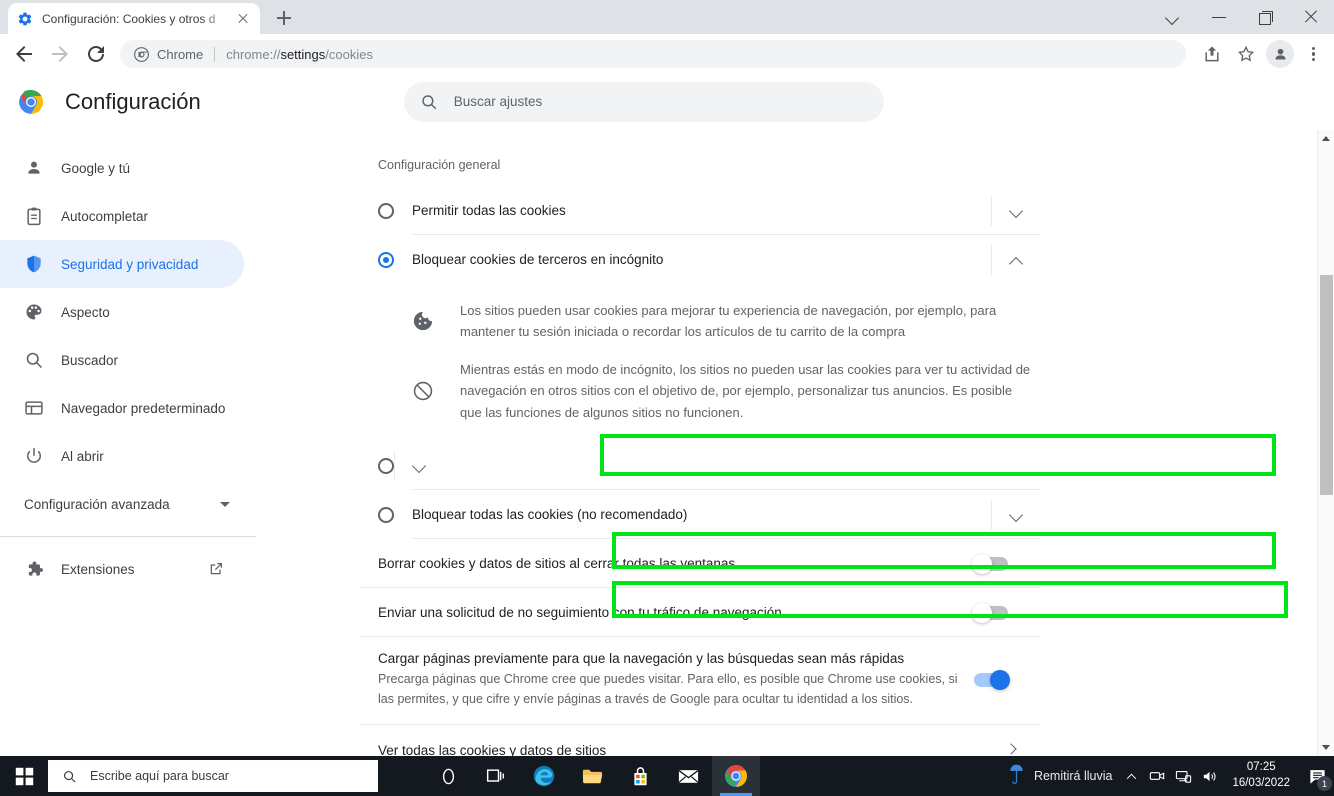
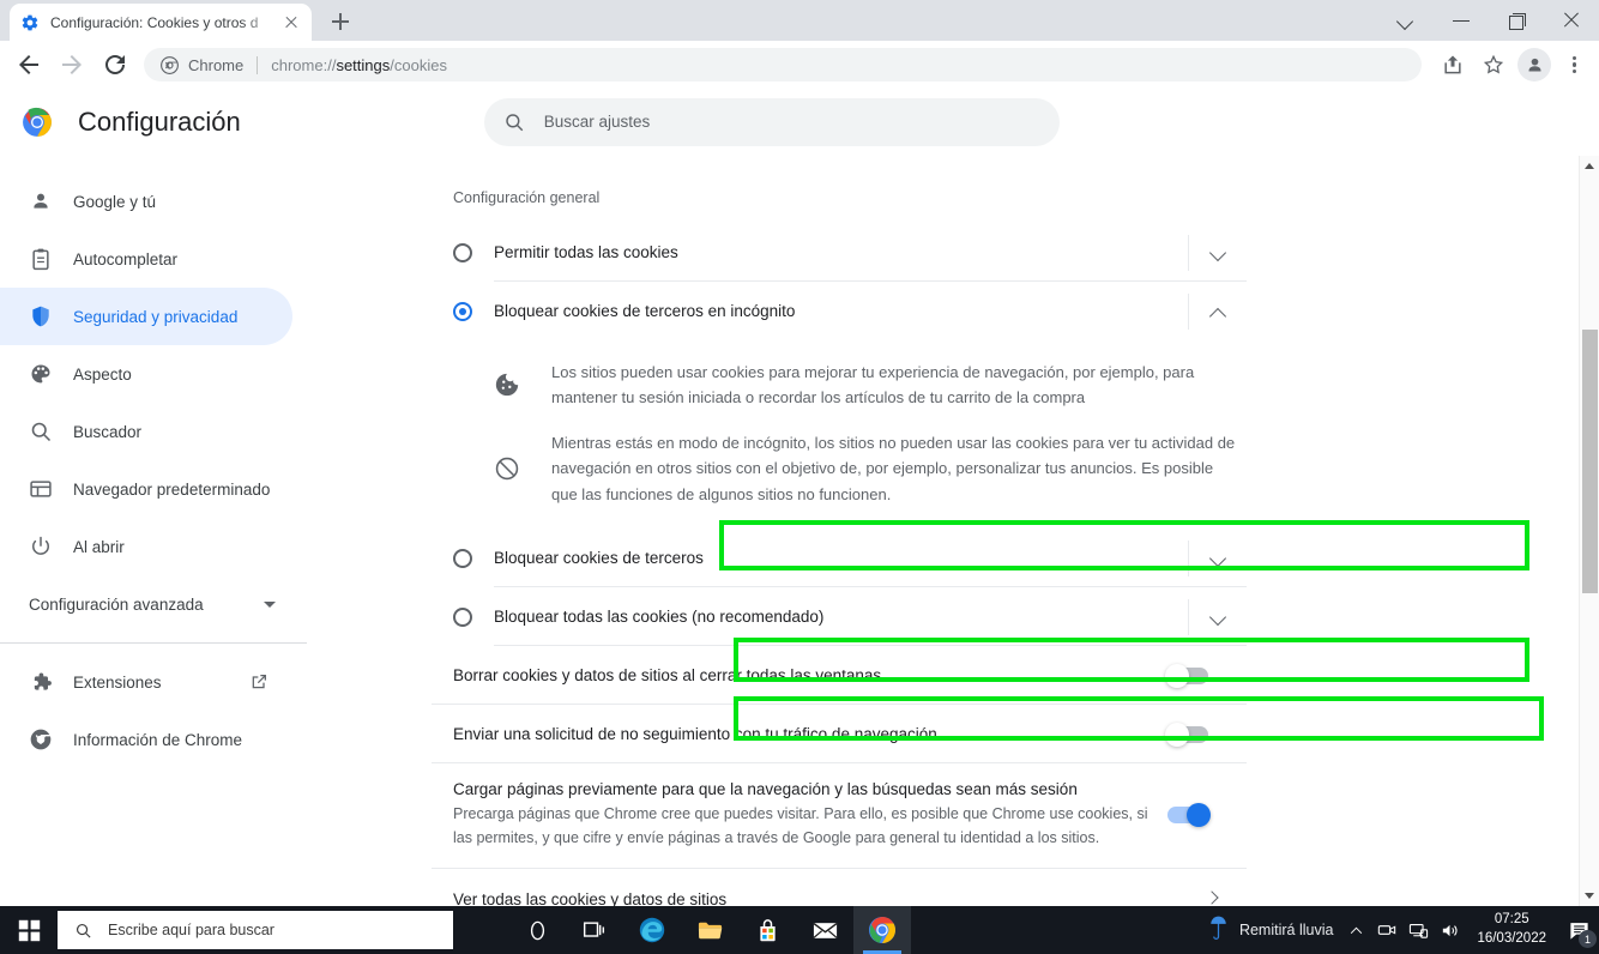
  Configuración: Cookies y otros d
  Chrome
  chrome://settings/cookies
  Configuración
  Buscar ajustes
  Google y tú
  Autocompletar
  Seguridad y privacidad
  Aspecto
  Buscador
  Navegador predeterminado
  Al abrir
  Configuración avanzada
  Extensiones
+ Información de Chrome
  Configuración general
  Permitir todas las cookies
  Bloquear cookies de terceros en incógnito
  Los sitios pueden usar cookies para mejorar tu experiencia de navegación, por ejemplo, para mantener tu sesión iniciada o recordar los artículos de tu carrito de la compra
  Mientras estás en modo de incógnito, los sitios no pueden usar las cookies para ver tu actividad de navegación en otros sitios con el objetivo de, por ejemplo, personalizar tus anuncios. Es posible que las funciones de algunos sitios no funcionen.
+ Bloquear cookies de terceros
  Bloquear todas las cookies (no recomendado)
  Borrar cookies y datos de sitios al cerrar todas las ventanas
  Enviar una solicitud de no seguimiento con tu tráfico de navegación
- Cargar páginas previamente para que la navegación y las búsquedas sean más rápidas
+ Cargar páginas previamente para que la navegación y las búsquedas sean más sesión
- Precarga páginas que Chrome cree que puedes visitar. Para ello, es posible que Chrome use cookies, si las permites, y que cifre y envíe páginas a través de Google para ocultar tu identidad a los sitios.
+ Precarga páginas que Chrome cree que puedes visitar. Para ello, es posible que Chrome use cookies, si las permites, y que cifre y envíe páginas a través de Google para general tu identidad a los sitios.
  Ver todas las cookies y datos de sitios
  Escribe aquí para buscar
  Remitirá lluvia
  07:25
  16/03/2022
  1
